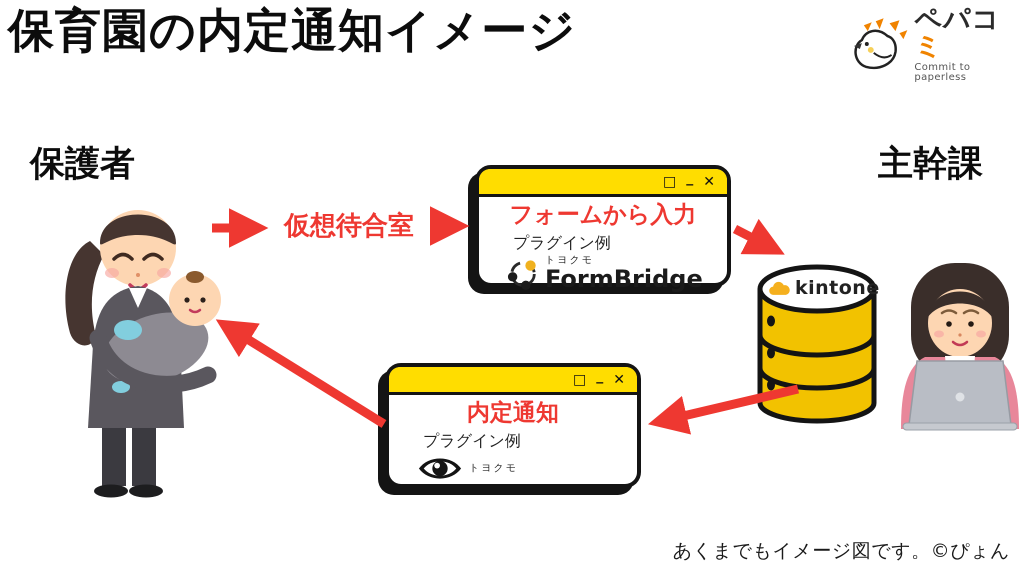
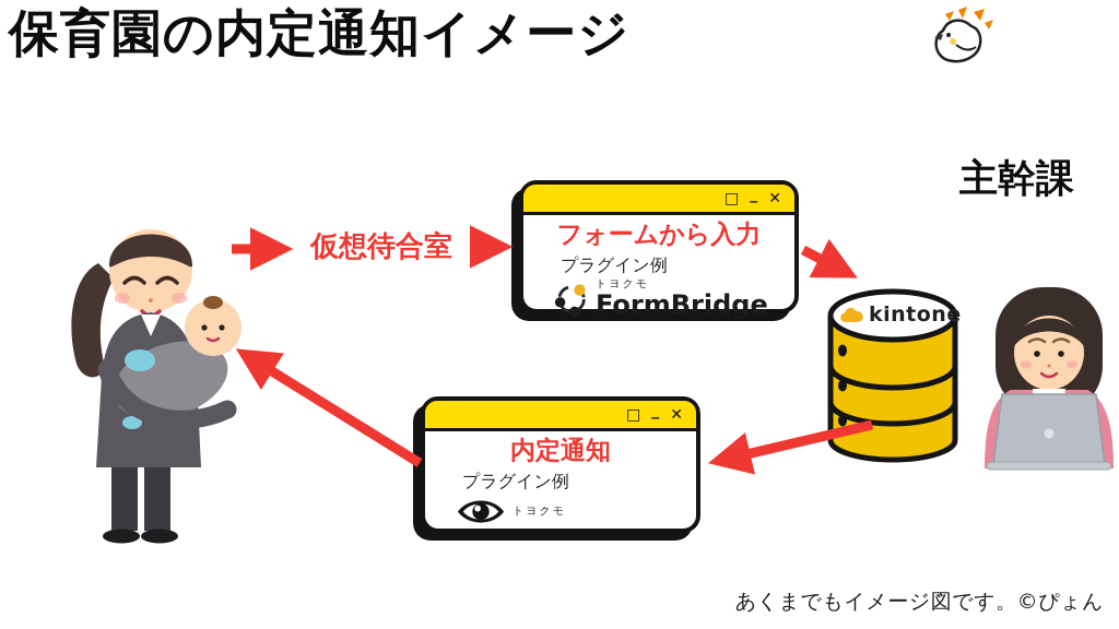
  保育園の内定通知イメージ
- ペパコミ
- Commit to paperless
- 保護者
  主幹課
  仮想待合室
  □
  _
  ✕
  フォームから入力
  プラグイン例
  トヨクモ
  FormBridge
  kintone
  □
  _
  ✕
  内定通知
  プラグイン例
  トヨクモ
  あくまでもイメージ図です。©ぴょん
